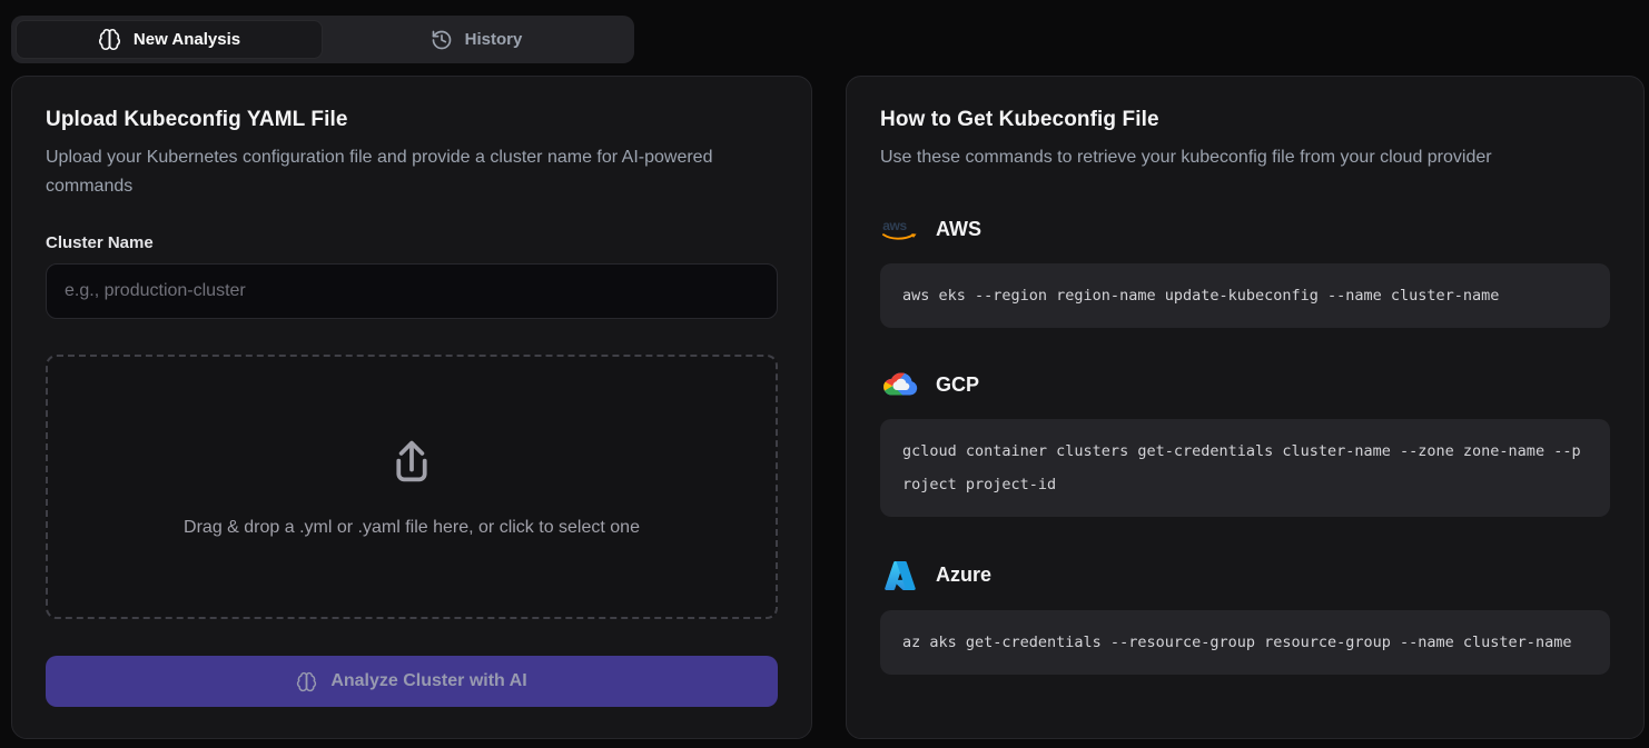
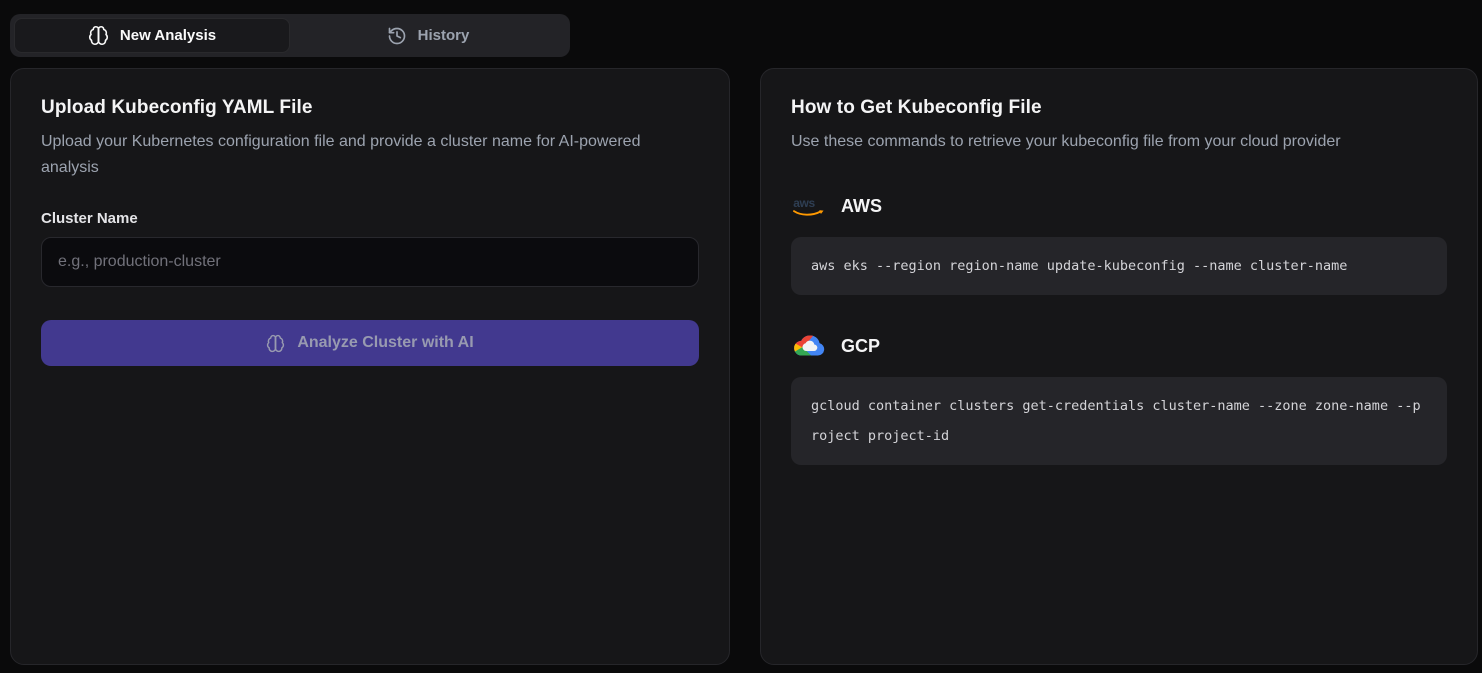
  New Analysis
  History
  Upload Kubeconfig YAML File
- Upload your Kubernetes configuration file and provide a cluster name for AI-powered commands
+ Upload your Kubernetes configuration file and provide a cluster name for AI-powered analysis
  Cluster Name
  e.g., production-cluster
- Drag & drop a .yml or .yaml file here, or click to select one
  Analyze Cluster with AI
  How to Get Kubeconfig File
  Use these commands to retrieve your kubeconfig file from your cloud provider
  aws
  AWS
  aws eks --region region-name update-kubeconfig --name cluster-name
  GCP
  gcloud container clusters get-credentials cluster-name --zone zone-name --project project-id
- Azure
- az aks get-credentials --resource-group resource-group --name cluster-name
